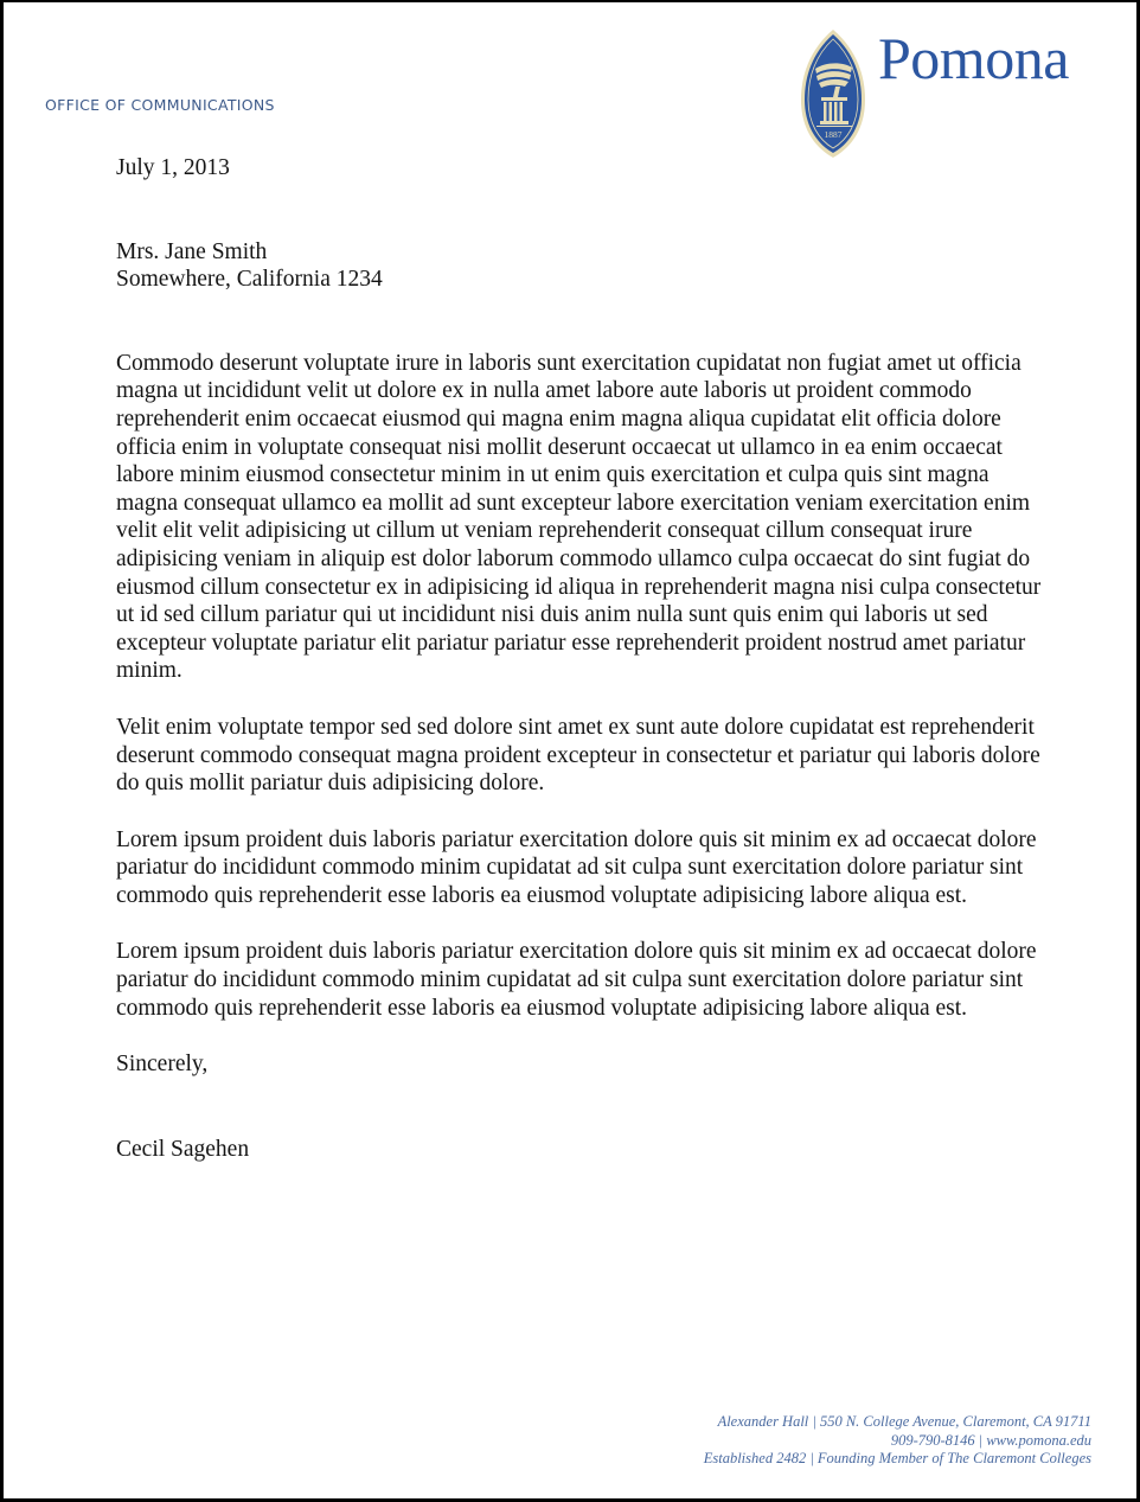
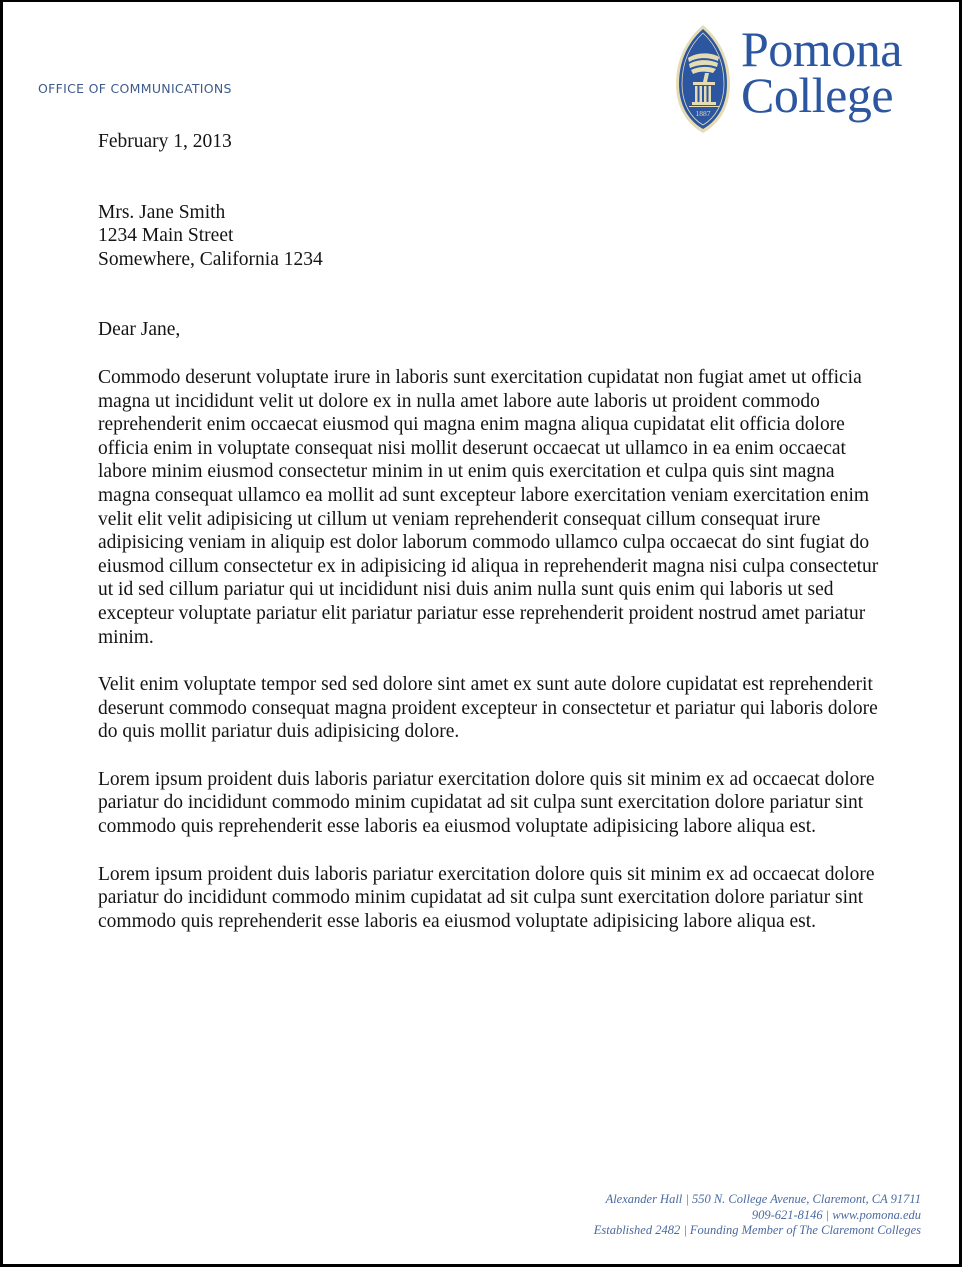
  OFFICE OF COMMUNICATIONS
  1887
  Pomona
+ College
- July 1, 2013
+ February 1, 2013
  Mrs. Jane Smith
+ 1234 Main Street
  Somewhere, California 1234
+ Dear Jane,
  Commodo deserunt voluptate irure in laboris sunt exercitation cupidatat non fugiat amet ut officia magna ut incididunt velit ut dolore ex in nulla amet labore aute laboris ut proident commodo reprehenderit enim occaecat eiusmod qui magna enim magna aliqua cupidatat elit officia dolore officia enim in voluptate consequat nisi mollit deserunt occaecat ut ullamco in ea enim occaecat labore minim eiusmod consectetur minim in ut enim quis exercitation et culpa quis sint magna magna consequat ullamco ea mollit ad sunt excepteur labore exercitation veniam exercitation enim velit elit velit adipisicing ut cillum ut veniam reprehenderit consequat cillum consequat irure adipisicing veniam in aliquip est dolor laborum commodo ullamco culpa occaecat do sint fugiat do eiusmod cillum consectetur ex in adipisicing id aliqua in reprehenderit magna nisi culpa consectetur ut id sed cillum pariatur qui ut incididunt nisi duis anim nulla sunt quis enim qui laboris ut sed excepteur voluptate pariatur elit pariatur pariatur esse reprehenderit proident nostrud amet pariatur minim.
  Velit enim voluptate tempor sed sed dolore sint amet ex sunt aute dolore cupidatat est reprehenderit deserunt commodo consequat magna proident excepteur in consectetur et pariatur qui laboris dolore do quis mollit pariatur duis adipisicing dolore.
  Lorem ipsum proident duis laboris pariatur exercitation dolore quis sit minim ex ad occaecat dolore pariatur do incididunt commodo minim cupidatat ad sit culpa sunt exercitation dolore pariatur sint commodo quis reprehenderit esse laboris ea eiusmod voluptate adipisicing labore aliqua est.
  Lorem ipsum proident duis laboris pariatur exercitation dolore quis sit minim ex ad occaecat dolore pariatur do incididunt commodo minim cupidatat ad sit culpa sunt exercitation dolore pariatur sint commodo quis reprehenderit esse laboris ea eiusmod voluptate adipisicing labore aliqua est.
- Sincerely,
- Cecil Sagehen
  Alexander Hall | 550 N. College Avenue, Claremont, CA 91711
- 909-790-8146 | www.pomona.edu
+ 909-621-8146 | www.pomona.edu
  Established 2482 | Founding Member of The Claremont Colleges
